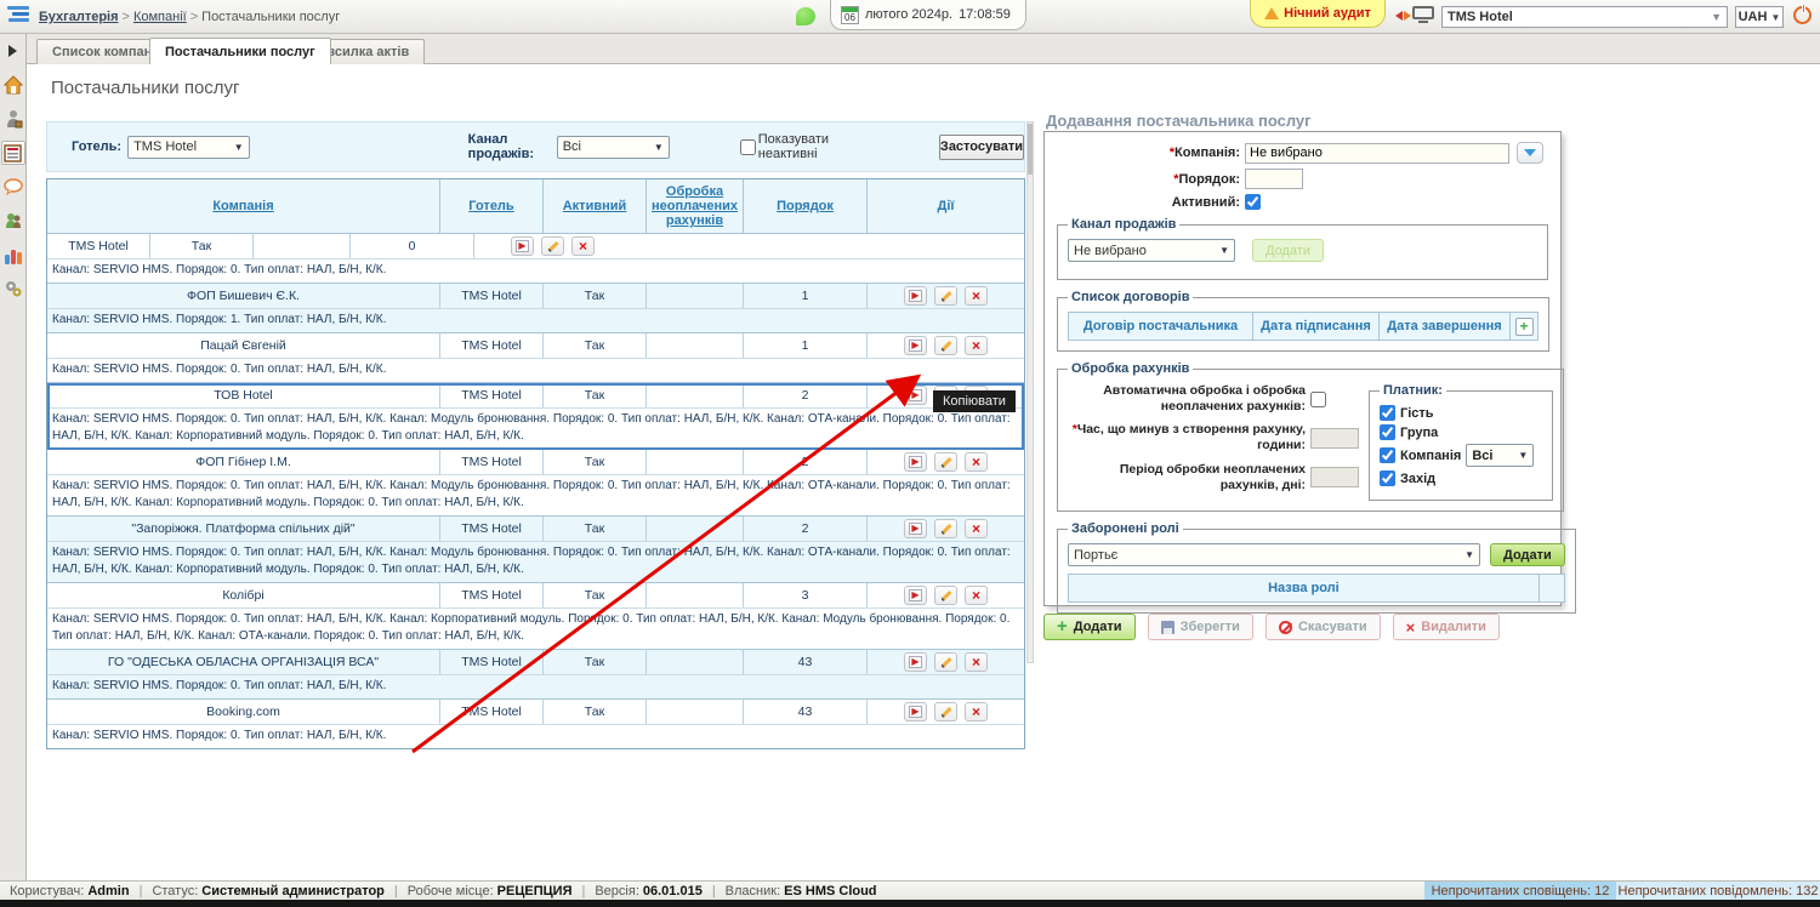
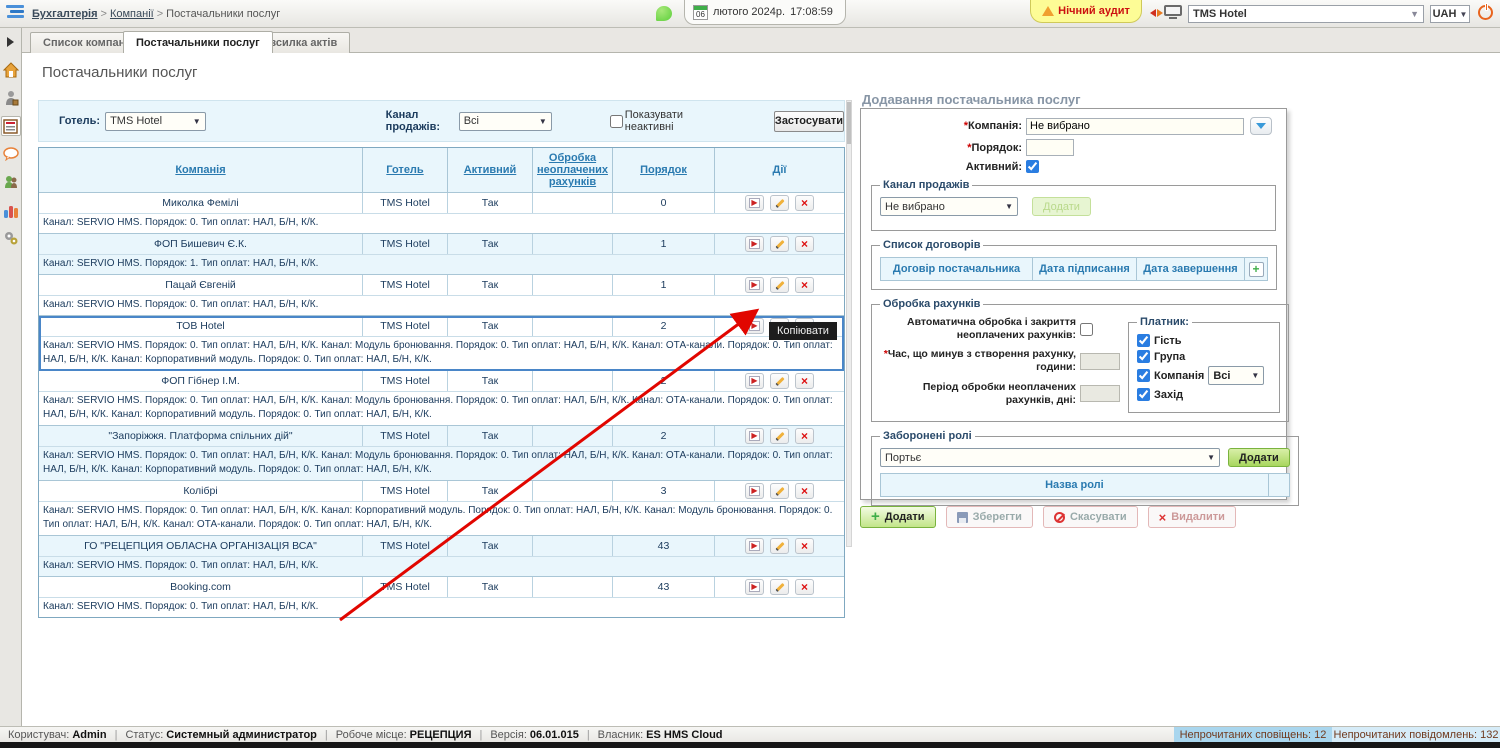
  Бухгалтерія > Компанії > Постачальники послуг
  06
  лютого 2024р.
  17:08:59
  Нічний аудит
  TMS Hotel
  ▼
  UAH
  ▼
  Список компан
  Постачальники послуг
  зсилка актів
  Постачальники послуг
  Готель:
  TMS Hotel
  ▼
  Канал продажів:
  Всі
  ▼
  Показувати неактивні
  Застосувати
  Компанія
  Готель
  Активний
  Обробка неоплачених рахунків
  Порядок
  Дії
+ Миколка Фемілі
  TMS Hotel
  Так
  0
  ▶
  ×
  Канал: SERVIO HMS. Порядок: 0. Тип оплат: НАЛ, Б/Н, К/К.
  ФОП Бишевич Є.К.
  TMS Hotel
  Так
  1
  ▶
  ×
  Канал: SERVIO HMS. Порядок: 1. Тип оплат: НАЛ, Б/Н, К/К.
  Пацай Євгеній
  TMS Hotel
  Так
  1
  ▶
  ×
  Канал: SERVIO HMS. Порядок: 0. Тип оплат: НАЛ, Б/Н, К/К.
  ТОВ Hotel
  TMS Hotel
  Так
  2
  ▶
  Канал: SERVIO HMS. Порядок: 0. Тип оплат: НАЛ, Б/Н, К/К. Канал: Модуль бронювання. Порядок: 0. Тип оплат: НАЛ, Б/Н, К/К. Канал: ОТА-канли. Порядок: 0. Тип оплат: НАЛ, Б/Н, К/К. Канал: Корпоративний модуль. Порядок: 0. Тип оплат: НАЛ, Б/Н, К/К.
  ФОП Гібнер І.М.
  TMS Hotel
  Так
  ▶
  ×
  Канал: SERVIO HMS. Порядок: 0. Тип оплат: НАЛ, Б/Н, К/К. Канал: Модуль бронювання. Порядок: 0. Тип оплат: НАЛ, Б/Н, К/К.анал: ОТА-канали. Порядок: 0. Тип оплат: НАЛ, Б/Н, К/К. Канал: Корпоративний модуль. Порядок: 0. Тип оплат: НАЛ, Б/Н, К/К.
  "Запоріжжя. Платформа спільних дій"
  TMS Hotel
  Так
  2
  ▶
  ×
  Канал: SERVIO HMS. Порядок: 0. Тип оплат: НАЛ, Б/Н, К/К. Канал: Модуль бронювання. Порядок: 0. Тип оплат НАЛ, Б/Н, К/К. Канал: ОТА-канали. Порядок: 0. Тип оплат: НАЛ, Б/Н, К/К. Канал: Корпоративний модуль. Порядок: 0. Тип оплат: НАЛ, Б/Н, К/К.
  Колібрі
  TMS Hotel
  Так
  3
  ▶
  ×
  Канал: SERVIO HMS. Порядок: 0. Тип оплат: НАЛ, Б/Н, К/К. Канал: Корпоративний модуль. Пордок: 0. Тип оплат: НАЛ, Б/Н, К/К. Канал: Модуль бронювання. Порядок: 0. Тип оплат: НАЛ, Б/Н, К/К. Канал: ОТА-канали. Порядок: 0. Тип оплат: НАЛ, Б/Н, К/К.
- ГО "ОДЕСЬКА ОБЛАСНА ОРГАНІЗАЦІЯ ВСА"
+ ГО "РЕЦЕПЦИЯ ОБЛАСНА ОРГАНІЗАЦІЯ ВСА"
  TMS Hotel
  Так
  43
  ▶
  ×
  Канал: SERVIO HMS. Порядок: 0. Тип оплат: НАЛ, Б/Н, К/К.
  Booking.com
  MS Hotel
  Так
  43
  ▶
  ×
  Канал: SERVIO HMS. Порядок: 0. Тип оплат: НАЛ, Б/Н, К/К.
  Додавання постачальника послуг
  *Компанія:
  Не вибрано
  *Порядок:
  Активний:
  Канал продажів
  Не вибрано
  ▼
  Додати
  Список договорів
  Договір постачальника
  Дата підписання
  Дата завершення
  +
  Обробка рахунків
- Автоматична обробка і обробка неоплачених рахунків:
+ Автоматична обробка і закриття неоплачених рахунків:
  *Час, що минув з створення рахунку, години:
  Період обробки неоплачених рахунків, дні:
  Платник:
  Гість
  Група
  Компанія
  Всі
  ▼
  Захід
  Заборонені ролі
  Портьє
  ▼
  Додати
  Назва ролі
  +
  Додати
  Зберегти
  Скасувати
  ×
  Видалити
  Користувач:
  Admin
  |
  Статус:
  Системный администратор
  |
  Робоче місце:
  РЕЦЕПЦИЯ
  |
  Версія:
  06.01.015
  |
  Власник:
  ES HMS Cloud
  Непрочитаних сповіщень: 12
  Непрочитаних повідомлень: 132
  Копіювати
